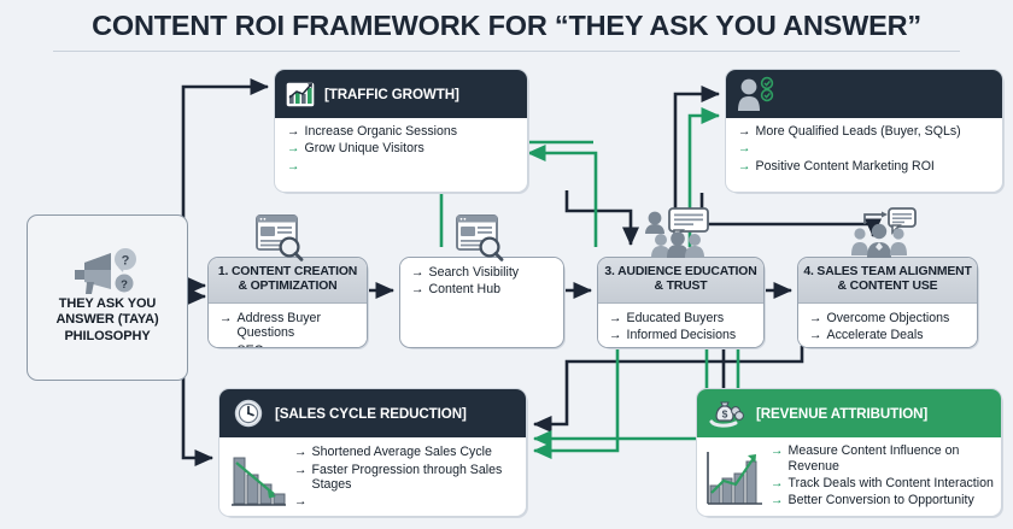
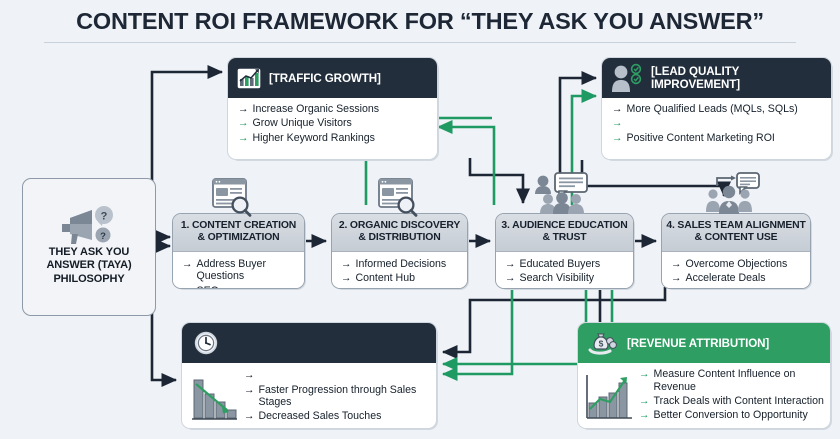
  CONTENT ROI FRAMEWORK FOR “THEY ASK YOU ANSWER”
  ?
  ?
  THEY ASK YOU ANSWER (TAYA) PHILOSOPHY
  1. CONTENT CREATION & OPTIMIZATION
  →
  Address Buyer Questions
+ 2. ORGANIC DISCOVERY & DISTRIBUTION
  →
- Search Visibility
+ Informed Decisions
  →
  Content Hub
  3. AUDIENCE EDUCATION & TRUST
  →
  Educated Buyers
  →
- Informed Decisions
+ Search Visibility
  4. SALES TEAM ALIGNMENT & CONTENT USE
  →
  Overcome Objections
  →
  Accelerate Deals
  [TRAFFIC GROWTH]
  →
  Increase Organic Sessions
  →
  Grow Unique Visitors
  →
+ Higher Keyword Rankings
+ [LEAD QUALITY IMPROVEMENT]
  →
- More Qualified Leads (Buyer, SQLs)
+ More Qualified Leads (MQLs, SQLs)
  →
  →
  Positive Content Marketing ROI
- [SALES CYCLE REDUCTION]
  →
- Shortened Average Sales Cycle
  →
  Faster Progression through Sales Stages
  →
+ Decreased Sales Touches
  $
  [REVENUE ATTRIBUTION]
  →
  Measure Content Influence on Revenue
  →
  Track Deals with Content Interaction
  →
  Better Conversion to Opportunity
